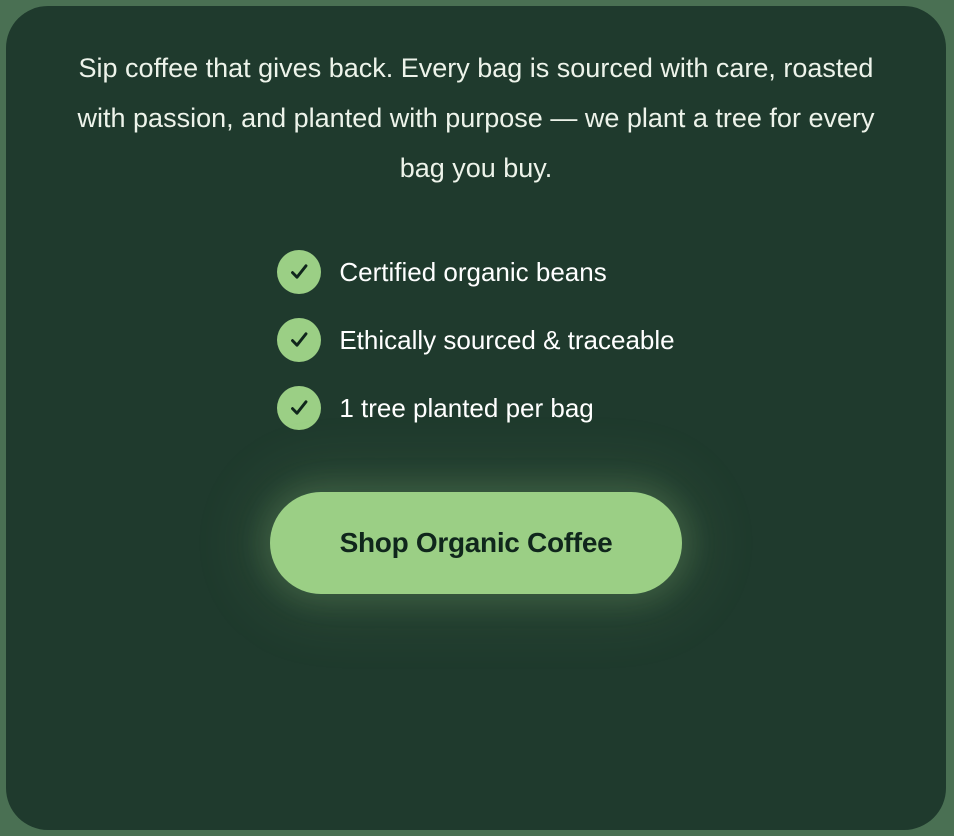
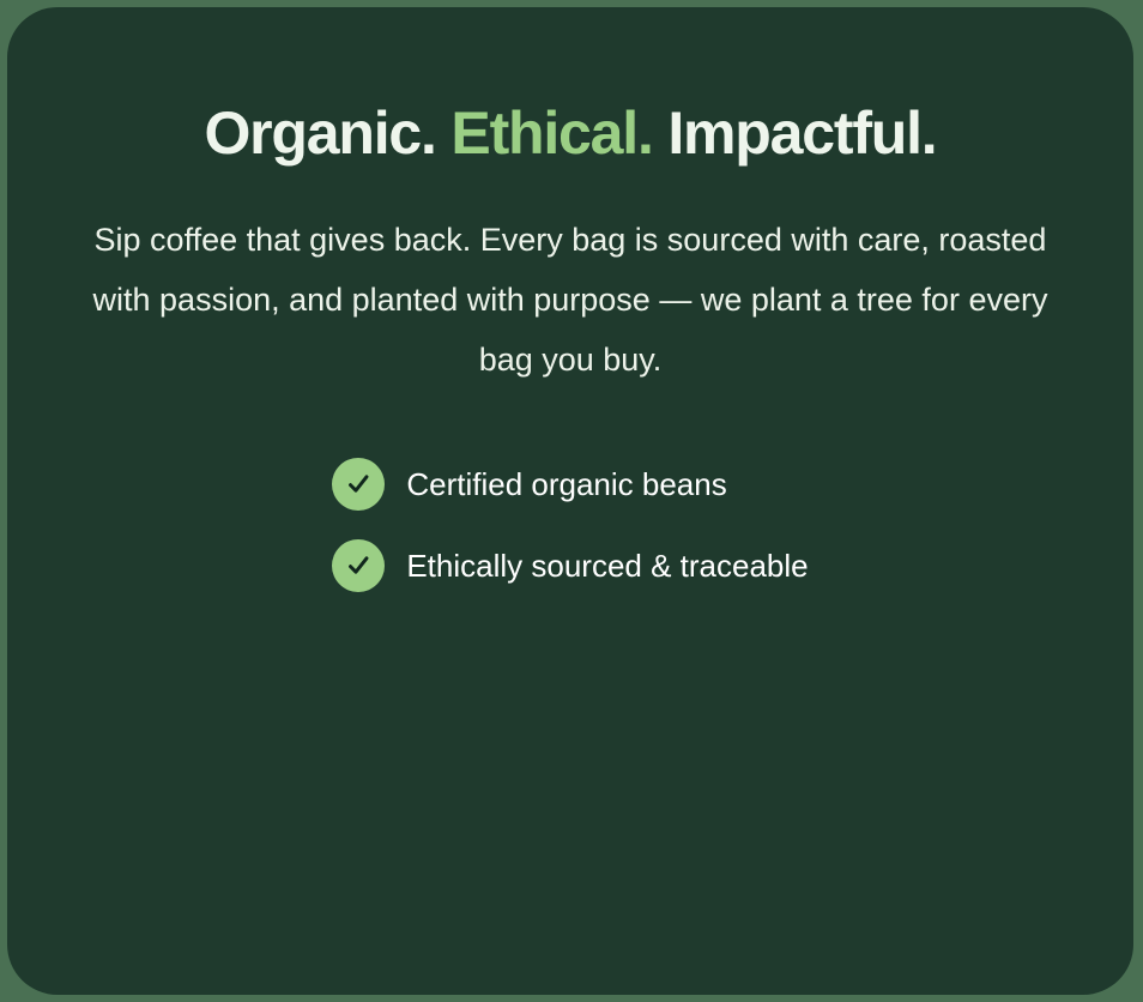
+ Organic. Ethical. Impactful.
  Sip coffee that gives back. Every bag is sourced with care, roasted with passion, and planted with purpose — we plant a tree for every bag you buy.
  Certified organic beans
  Ethically sourced & traceable
- 1 tree planted per bag
- Shop Organic Coffee
